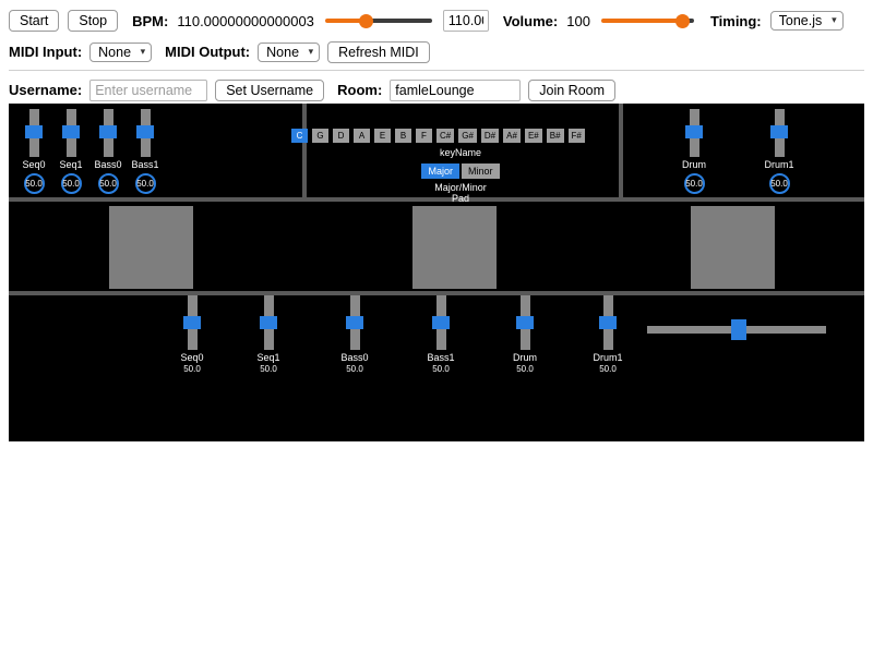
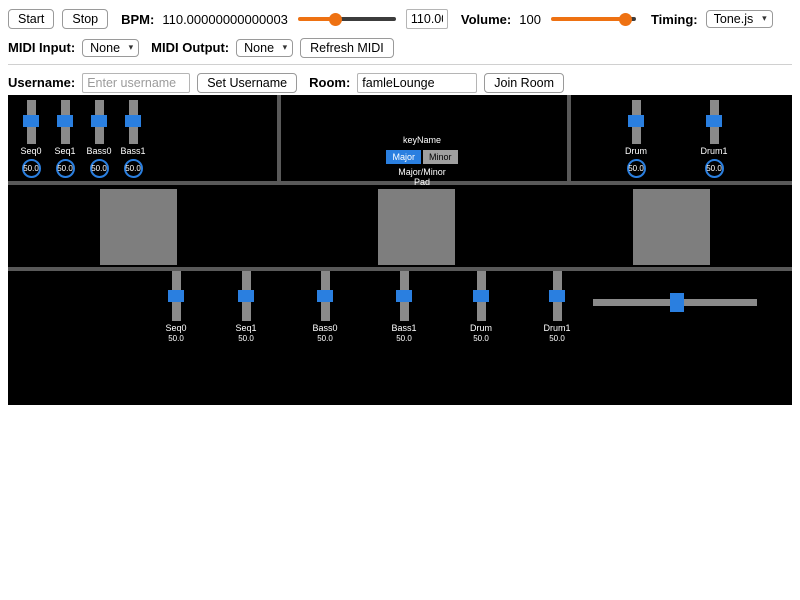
  Start
  Stop
  BPM:
  110.00000000000003
  Volume:
  100
  Timing:
  Tone.js
  MIDI Input:
  None
  MIDI Output:
  None
  Refresh MIDI
  Username:
  Enter username
  Set Username
  Room:
  famleLounge
  Join Room
  Seq0
  50.0
  Seq1
  50.0
  Bass0
  50.0
  Bass1
  50.0
  Drum
  50.0
  Drum1
  50.0
- C
- G
- D
- A
- E
- B
- F
- C#
- G#
- D#
- A#
- E#
- B#
- F#
  keyName
  Major
  Minor
  Major/Minor
  Pad
  Seq0
  50.0
  Seq1
  50.0
  Bass0
  50.0
  Bass1
  50.0
  Drum
  50.0
  Drum1
  50.0
